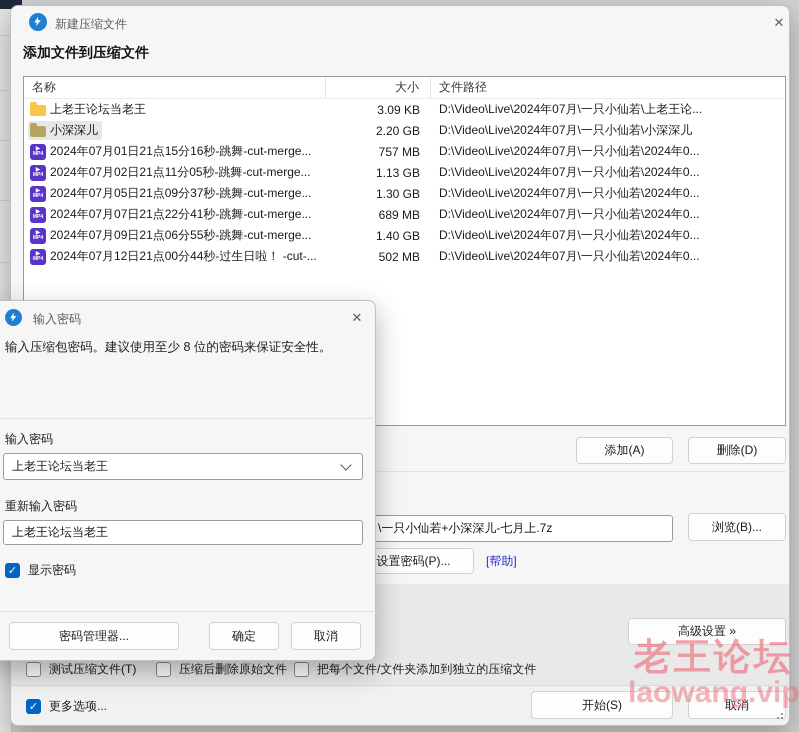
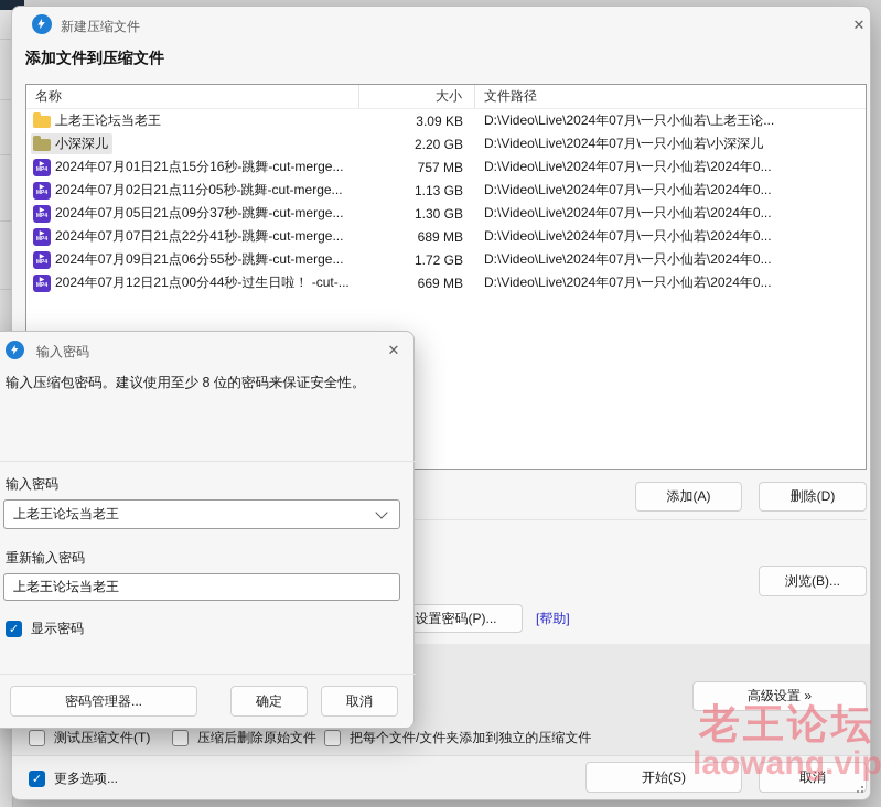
  新建压缩文件
  ✕
  添加文件到压缩文件
  名称
  大小
  文件路径
  上老王论坛当老王
  3.09 KB
  D:\Video\Live\2024年07月\一只小仙若\上老王论...
  小深深儿
  2.20 GB
  D:\Video\Live\2024年07月\一只小仙若\小深深儿
  2024年07月01日21点15分16秒-跳舞-cut-merge...
  757 MB
  D:\Video\Live\2024年07月\一只小仙若\2024年0...
  2024年07月02日21点11分05秒-跳舞-cut-merge...
  1.13 GB
  D:\Video\Live\2024年07月\一只小仙若\2024年0...
  2024年07月05日21点09分37秒-跳舞-cut-merge...
  1.30 GB
  D:\Video\Live\2024年07月\一只小仙若\2024年0...
  2024年07月07日21点22分41秒-跳舞-cut-merge...
  689 MB
  D:\Video\Live\2024年07月\一只小仙若\2024年0...
  2024年07月09日21点06分55秒-跳舞-cut-merge...
- 1.40 GB
+ 1.72 GB
  D:\Video\Live\2024年07月\一只小仙若\2024年0...
  2024年07月12日21点00分44秒-过生日啦！ -cut-...
- 502 MB
+ 669 MB
  D:\Video\Live\2024年07月\一只小仙若\2024年0...
  添加(A)
  删除(D)
- \一只小仙若+小深深儿-七月上.7z
  浏览(B)...
  设置密码(P)...
  [帮助]
  高级设置 »
  测试压缩文件(T)
  压缩后删除原始文件
  把每个文件/文件夹添加到独立的压缩文件
  ✓
  更多选项...
  开始(S)
  取消
  输入密码
  ✕
  输入压缩包密码。建议使用至少 8 位的密码来保证安全性。
  输入密码
  上老王论坛当老王
  重新输入密码
  上老王论坛当老王
  ✓
  显示密码
  密码管理器...
  确定
  取消
  老王论坛
  laowang.vip
